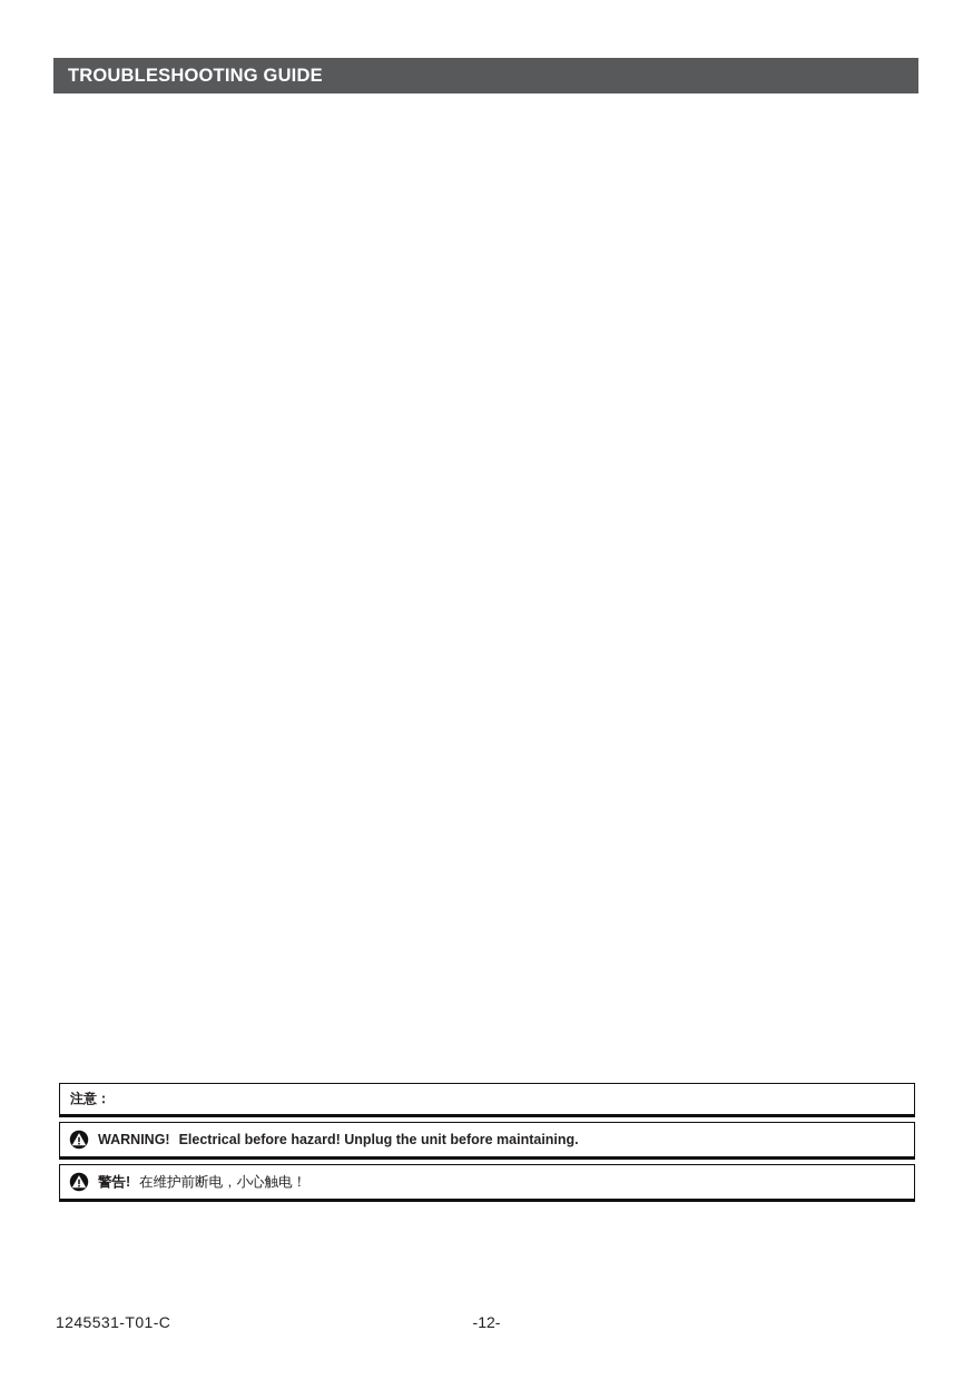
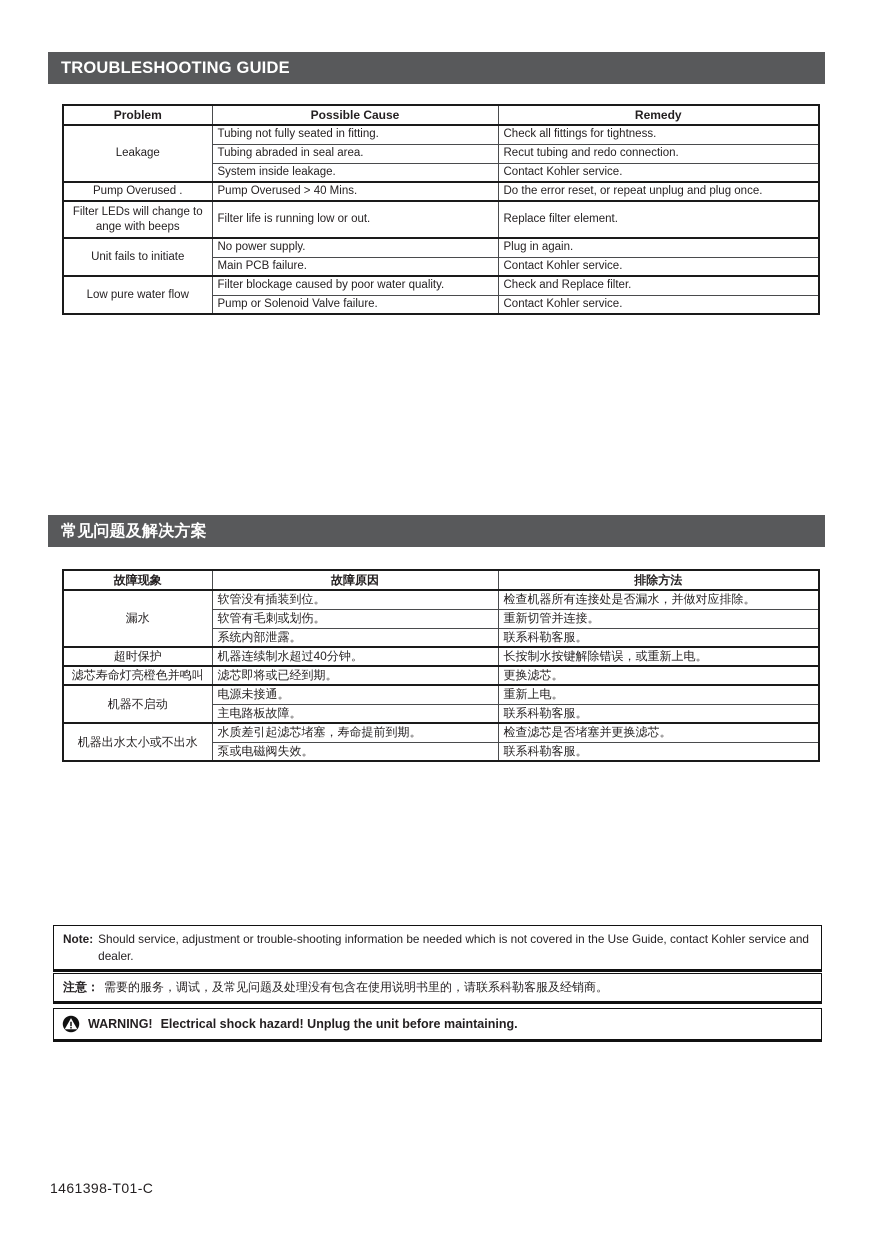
  TROUBLESHOOTING GUIDE
+ Problem	Possible Cause	Remedy
+ Leakage	Tubing not fully seated in fitting.	Check all fittings for tightness.
+ Tubing abraded in seal area.	Recut tubing and redo connection.
+ System inside leakage.	Contact Kohler service.
+ Pump Overused .	Pump Overused > 40 Mins.	Do the error reset, or repeat unplug and plug once.
+ Filter LEDs will change to ange with beeps	Filter life is running low or out.	Replace filter element.
+ Unit fails to initiate	No power supply.	Plug in again.
+ Main PCB failure.	Contact Kohler service.
+ Low pure water flow	Filter blockage caused by poor water quality.	Check and Replace filter.
+ Pump or Solenoid Valve failure.	Contact Kohler service.
+ 常见问题及解决方案
+ 故障现象	故障原因	排除方法
+ 漏水	软管没有插装到位。	检查机器所有连接处是否漏水，并做对应排除。
+ 软管有毛刺或划伤。	重新切管并连接。
+ 系统内部泄露。	联系科勒客服。
+ 超时保护	机器连续制水超过40分钟。	长按制水按键解除错误，或重新上电。
+ 滤芯寿命灯亮橙色并鸣叫	滤芯即将或已经到期。	更换滤芯。
+ 机器不启动	电源未接通。	重新上电。
+ 主电路板故障。	联系科勒客服。
+ 机器出水太小或不出水	水质差引起滤芯堵塞，寿命提前到期。	检查滤芯是否堵塞并更换滤芯。
+ 泵或电磁阀失效。	联系科勒客服。
+ Note:
+ Should service, adjustment or trouble-shooting information be needed which is not covered in the Use Guide, contact Kohler service and dealer.
  注意：
+ 需要的服务，调试，及常见问题及处理没有包含在使用说明书里的，请联系科勒客服及经销商。
  WARNING!
- Electrical before hazard! Unplug the unit before maintaining.
+ Electrical shock hazard! Unplug the unit before maintaining.
- 警告!
- 在维护前断电，小心触电！
- -12-
- 1245531-T01-C
+ 1461398-T01-C
